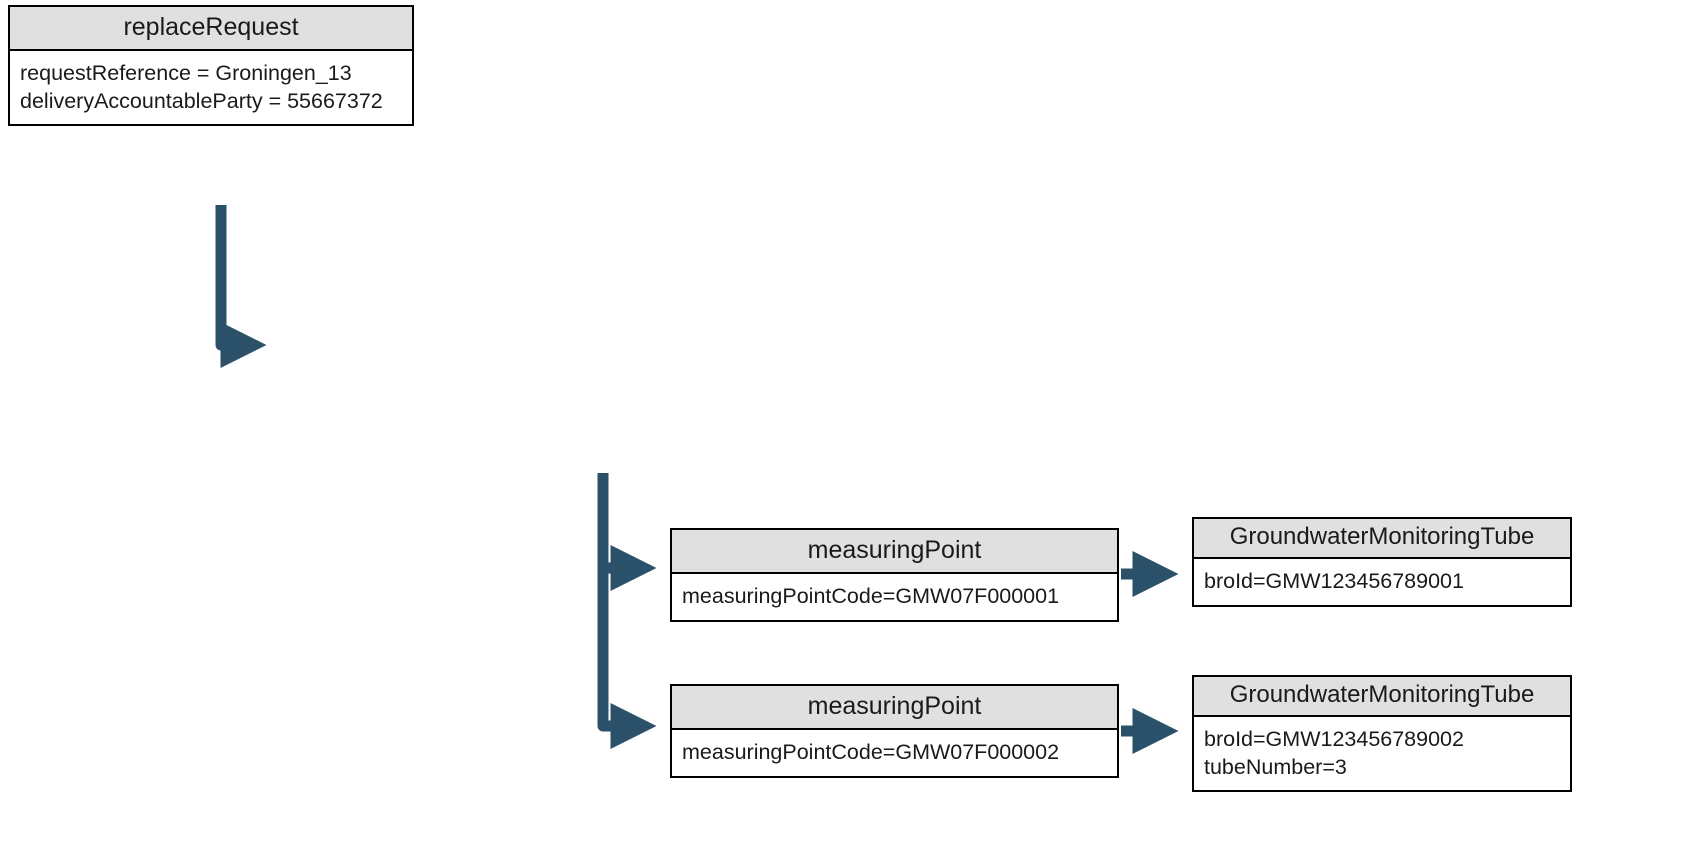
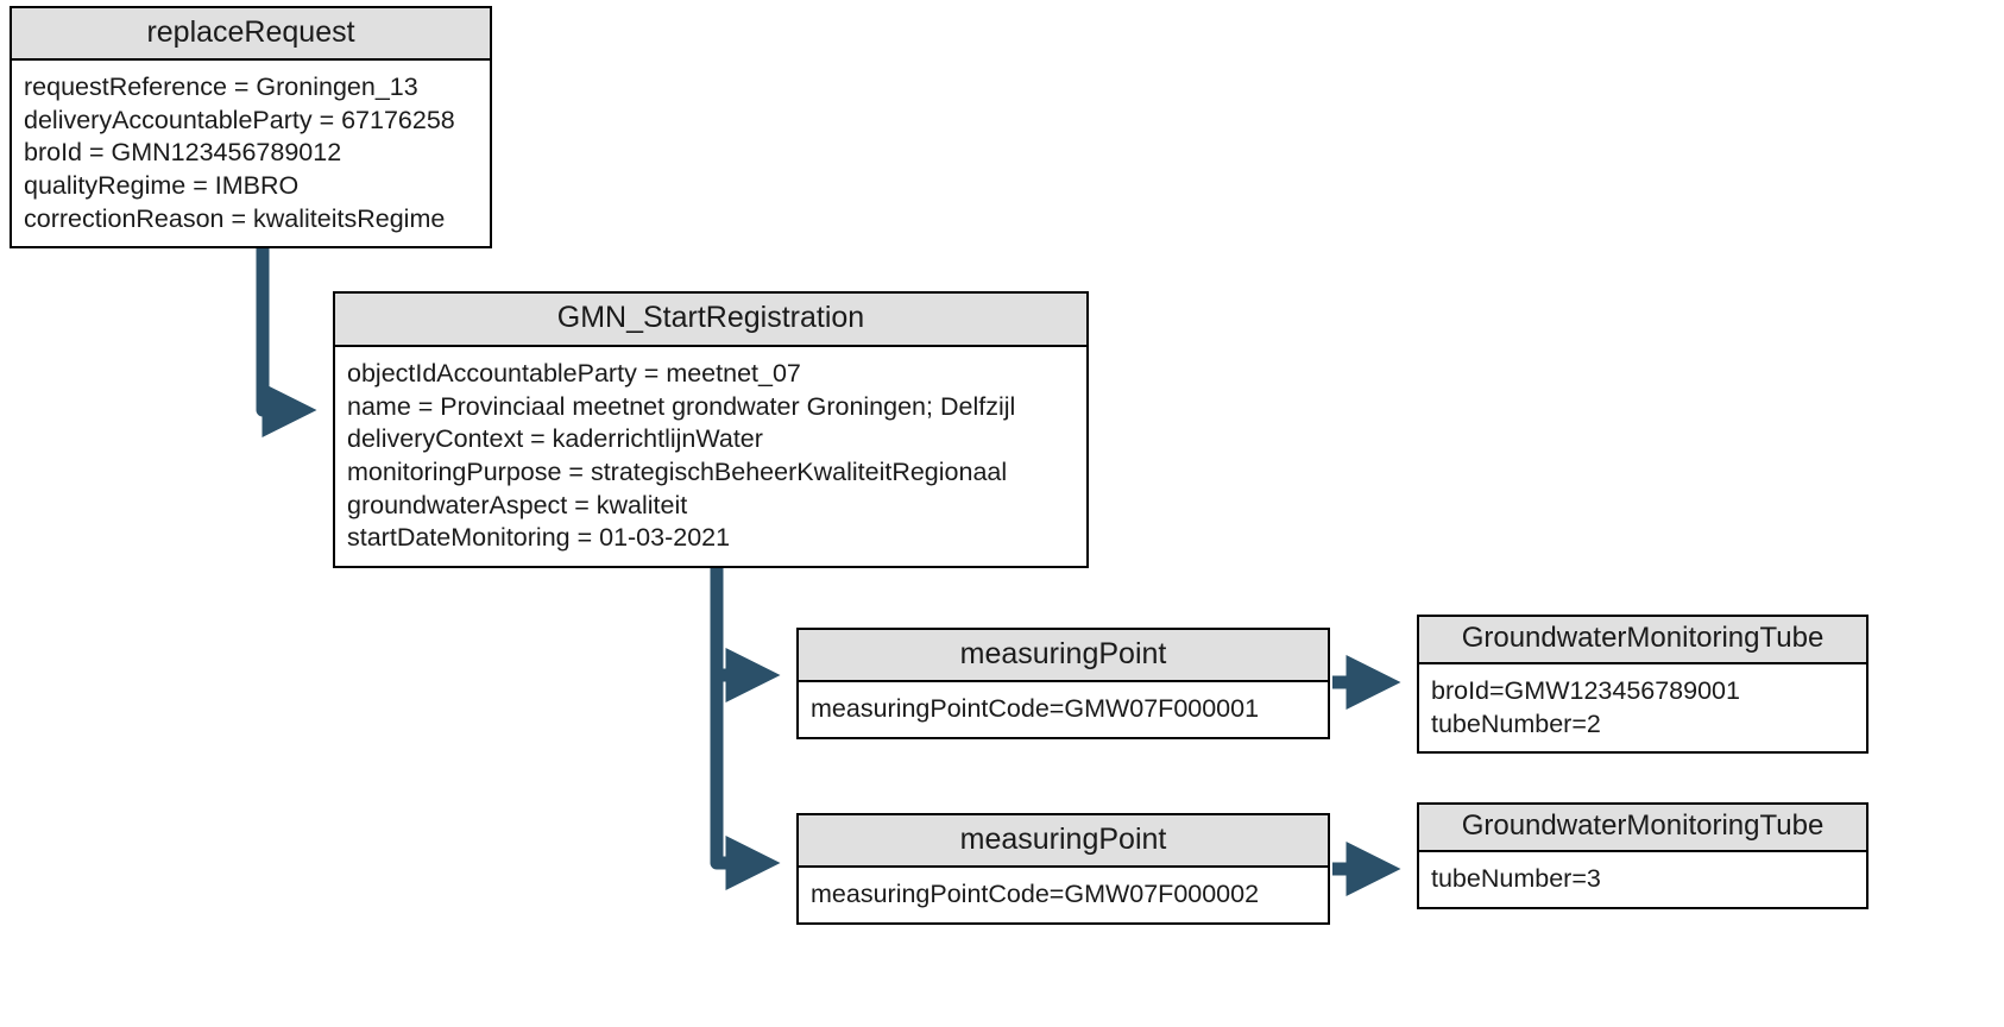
  replaceRequest
  requestReference = Groningen_13
- deliveryAccountableParty = 55667372
+ deliveryAccountableParty = 67176258
+ broId = GMN123456789012
+ qualityRegime = IMBRO
+ correctionReason = kwaliteitsRegime
+ GMN_StartRegistration
+ objectIdAccountableParty = meetnet_07
+ name = Provinciaal meetnet grondwater Groningen; Delfzijl
+ deliveryContext = kaderrichtlijnWater
+ monitoringPurpose = strategischBeheerKwaliteitRegionaal
+ groundwaterAspect = kwaliteit
+ startDateMonitoring = 01-03-2021
  measuringPoint
  measuringPointCode=GMW07F000001
  measuringPoint
  measuringPointCode=GMW07F000002
  GroundwaterMonitoringTube
  broId=GMW123456789001
+ tubeNumber=2
  GroundwaterMonitoringTube
- broId=GMW123456789002
  tubeNumber=3
